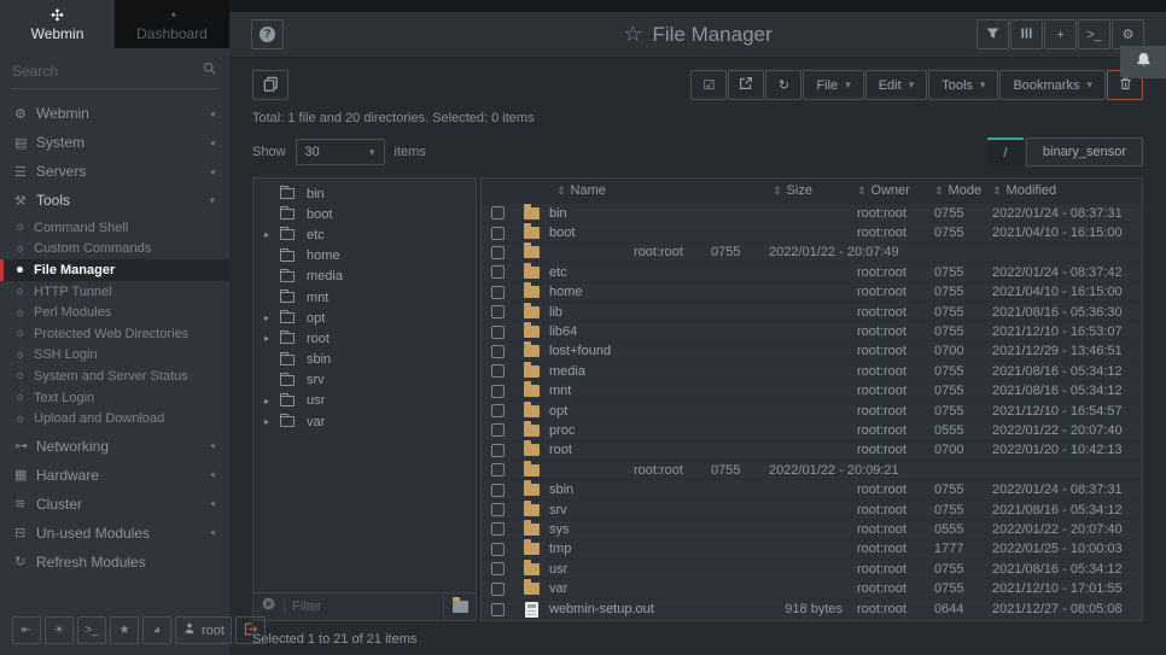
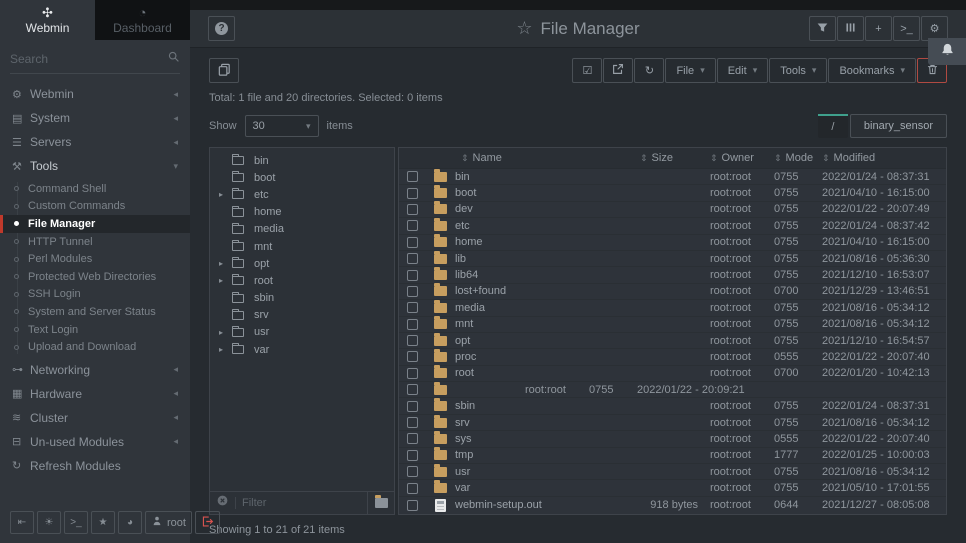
  ✣
  Webmin
  ◔
  Dashboard
  Search
  ⚙
  Webmin
  ◂
  ▤
  System
  ◂
  ☰
  Servers
  ◂
  ⚒
  Tools
  ▾
  Command Shell
  Custom Commands
  File Manager
  HTTP Tunnel
  Perl Modules
  Protected Web Directories
  SSH Login
  System and Server Status
  Text Login
  Upload and Download
  ⊶
  Networking
  ◂
  ▦
  Hardware
  ◂
  ≋
  Cluster
  ◂
  ⊟
  Un-used Modules
  ◂
  ↻
  Refresh Modules
  ⇤
  ☀
  >_
  ★
  ◕
  root
  ?
  ☆ File Manager
  +
  >_
  ⚙
  ☑
  ↻
  File
  ▾
  Edit
  ▾
  Tools
  ▾
  Bookmarks
  ▾
  Total: 1 file and 20 directories. Selected: 0 items
  Show
  30
  ▾
  items
  /
  binary_sensor
  bin
  boot
  ▸
  etc
  home
  media
  mnt
  ▸
  opt
  ▸
  root
  sbin
  srv
  ▸
  usr
  ▸
  var
  Filter
  ⇕
  Name
  ⇕
  Size
  ⇕
  Owner
  ⇕
  Mode
  ⇕
  Modified
  bin
  root:root
  0755
  2022/01/24 - 08:37:31
  boot
  root:root
  0755
  2021/04/10 - 16:15:00
+ dev
  root:root
  0755
  2022/01/22 - 20:07:49
  etc
  root:root
  0755
  2022/01/24 - 08:37:42
  home
  root:root
  0755
  2021/04/10 - 16:15:00
  lib
  root:root
  0755
  2021/08/16 - 05:36:30
  lib64
  root:root
  0755
  2021/12/10 - 16:53:07
  lost+found
  root:root
  0700
  2021/12/29 - 13:46:51
  media
  root:root
  0755
  2021/08/16 - 05:34:12
  mnt
  root:root
  0755
  2021/08/16 - 05:34:12
  opt
  root:root
  0755
  2021/12/10 - 16:54:57
  proc
  root:root
  0555
  2022/01/22 - 20:07:40
  root
  root:root
  0700
  2022/01/20 - 10:42:13
  root:root
  0755
  2022/01/22 - 20:09:21
  sbin
  root:root
  0755
  2022/01/24 - 08:37:31
  srv
  root:root
  0755
  2021/08/16 - 05:34:12
  sys
  root:root
  0555
  2022/01/22 - 20:07:40
  tmp
  root:root
  1777
  2022/01/25 - 10:00:03
  usr
  root:root
  0755
  2021/08/16 - 05:34:12
  var
  root:root
  0755
- 2021/12/10 - 17:01:55
+ 2021/05/10 - 17:01:55
  webmin-setup.out
  918 bytes
  root:root
  0644
  2021/12/27 - 08:05:08
- Selected 1 to 21 of 21 items
+ Showing 1 to 21 of 21 items
